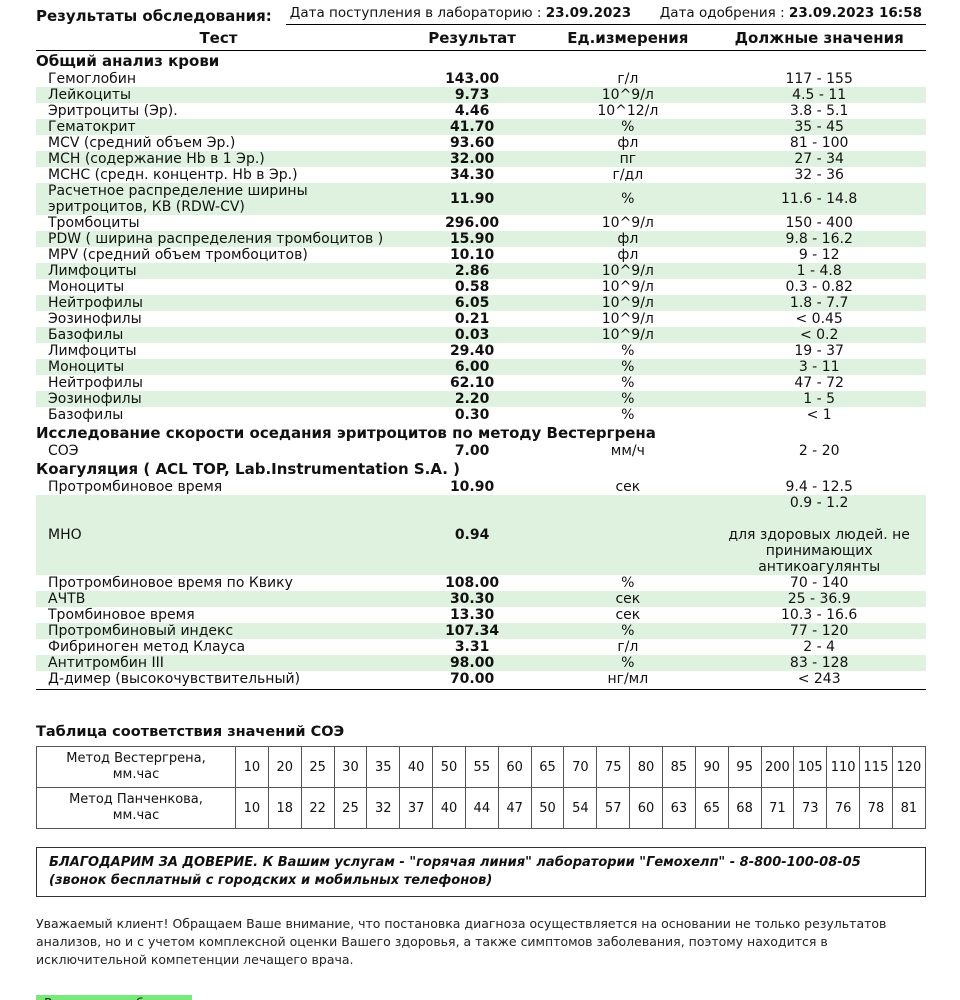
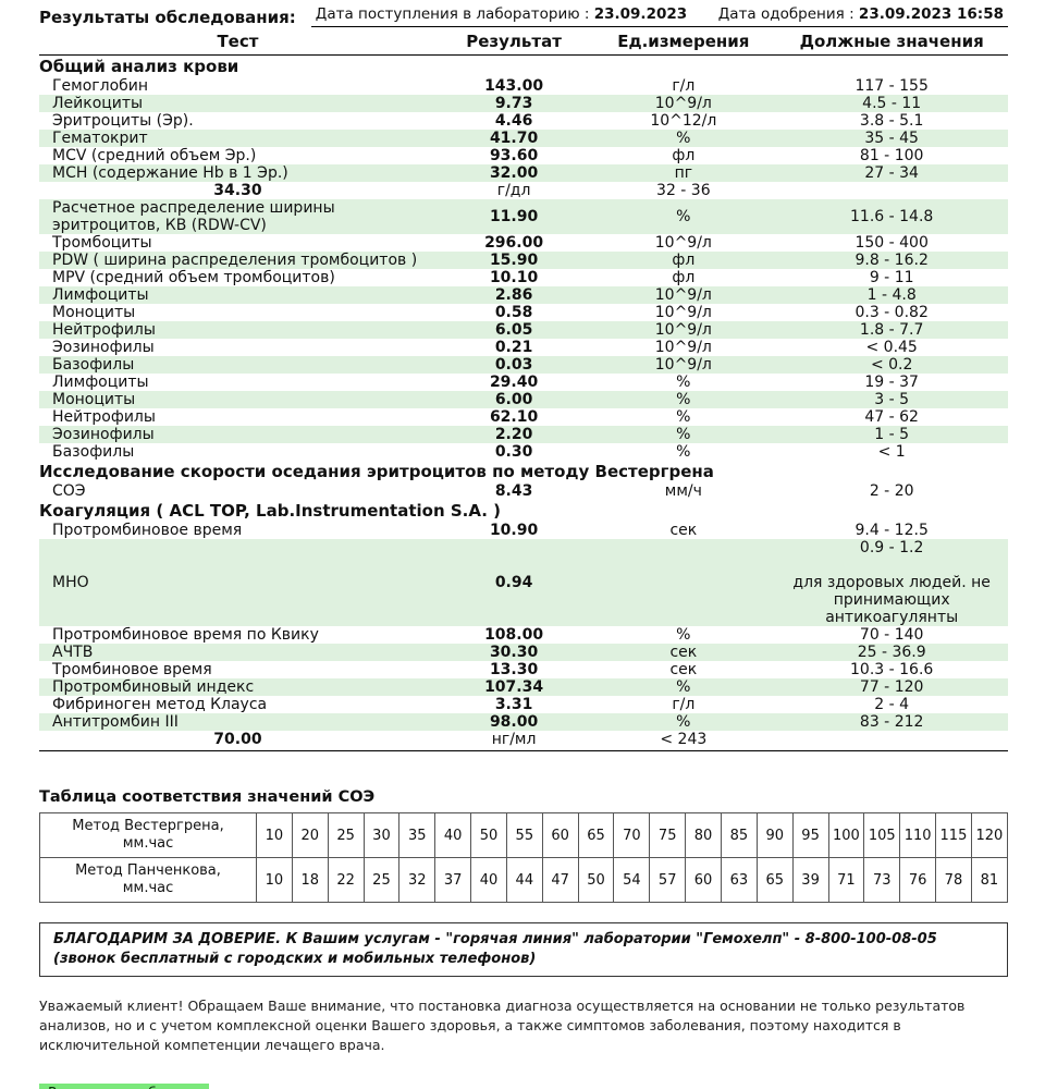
  Результаты обследования:
  Дата поступления в лабораторию : 23.09.2023
  Дата одобрения : 23.09.2023 16:58
  Тест
  Результат
  Ед.измерения
  Должные значения
  Общий анализ крови
  Гемоглобин
  143.00
  г/л
  117 - 155
  Лейкоциты
  9.73
  10^9/л
  4.5 - 11
  Эритроциты (Эр).
  4.46
  10^12/л
  3.8 - 5.1
  Гематокрит
  41.70
  %
  35 - 45
  MCV (средний объем Эр.)
  93.60
  фл
  81 - 100
  MCH (содержание Hb в 1 Эр.)
  32.00
  пг
  27 - 34
- MCHC (средн. концентр. Hb в Эр.)
  34.30
  г/дл
  32 - 36
  Расчетное распределение ширины эритроцитов, КВ (RDW-CV)
  11.90
  %
  11.6 - 14.8
  Тромбоциты
  296.00
  10^9/л
  150 - 400
  PDW ( ширина распределения тромбоцитов )
  15.90
  фл
  9.8 - 16.2
  MPV (средний объем тромбоцитов)
  10.10
  фл
- 9 - 12
+ 9 - 11
  Лимфоциты
  2.86
  10^9/л
  1 - 4.8
  Моноциты
  0.58
  10^9/л
  0.3 - 0.82
  Нейтрофилы
  6.05
  10^9/л
  1.8 - 7.7
  Эозинофилы
  0.21
  10^9/л
  < 0.45
  Базофилы
  0.03
  10^9/л
  < 0.2
  Лимфоциты
  29.40
  %
  19 - 37
  Моноциты
  6.00
  %
- 3 - 11
+ 3 - 5
  Нейтрофилы
  62.10
  %
- 47 - 72
+ 47 - 62
  Эозинофилы
  2.20
  %
  1 - 5
  Базофилы
  0.30
  %
  < 1
  Исследование скорости оседания эритроцитов по методу Вестергрена
  СОЭ
- 7.00
+ 8.43
  мм/ч
  2 - 20
  Коагуляция ( ACL TOP, Lab.Instrumentation S.A. )
  Протромбиновое время
  10.90
  сек
  9.4 - 12.5
  МНО
  0.94
  0.9 - 1.2
  для здоровых людей. не
  принимающих антикоагулянты
  Протромбиновое время по Квику
  108.00
  %
  70 - 140
  АЧТВ
  30.30
  сек
  25 - 36.9
  Тромбиновое время
  13.30
  сек
  10.3 - 16.6
  Протромбиновый индекс
  107.34
  %
  77 - 120
  Фибриноген метод Клауса
  3.31
  г/л
  2 - 4
  Антитромбин III
  98.00
  %
- 83 - 128
+ 83 - 212
- Д-димер (высокочувствительный)
  70.00
  нг/мл
  < 243
  Таблица соответствия значений СОЭ
- Метод Вестергрена, мм.час	10	20	25	30	35	40	50	55	60	65	70	75	80	85	90	95	200	105	110	115	120
+ Метод Вестергрена, мм.час	10	20	25	30	35	40	50	55	60	65	70	75	80	85	90	95	100	105	110	115	120
- Метод Панченкова, мм.час	10	18	22	25	32	37	40	44	47	50	54	57	60	63	65	68	71	73	76	78	81
+ Метод Панченкова, мм.час	10	18	22	25	32	37	40	44	47	50	54	57	60	63	65	39	71	73	76	78	81
  БЛАГОДАРИМ ЗА ДОВЕРИЕ. К Вашим услугам - "горячая линия" лаборатории "Гемохелп" - 8-800-100-08-05 (звонок бесплатный с городских и мобильных телефонов)
  Уважаемый клиент! Обращаем Ваше внимание, что постановка диагноза осуществляется на основании не только результатов анализов, но и с учетом комплексной оценки Вашего здоровья, а также симптомов заболевания, поэтому находится в исключительной компетенции лечащего врача.
